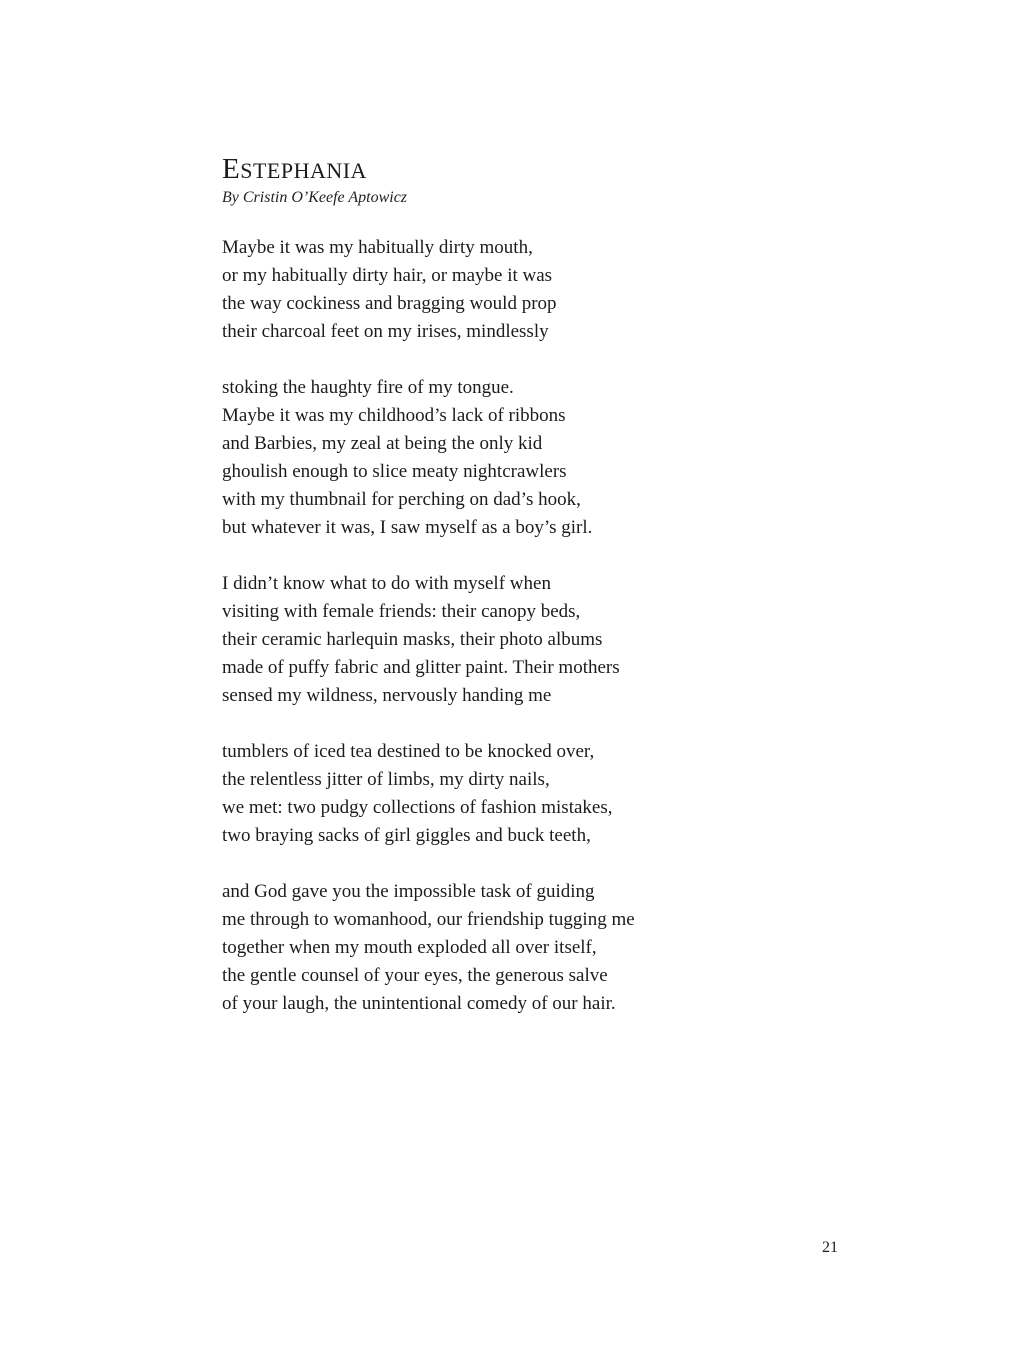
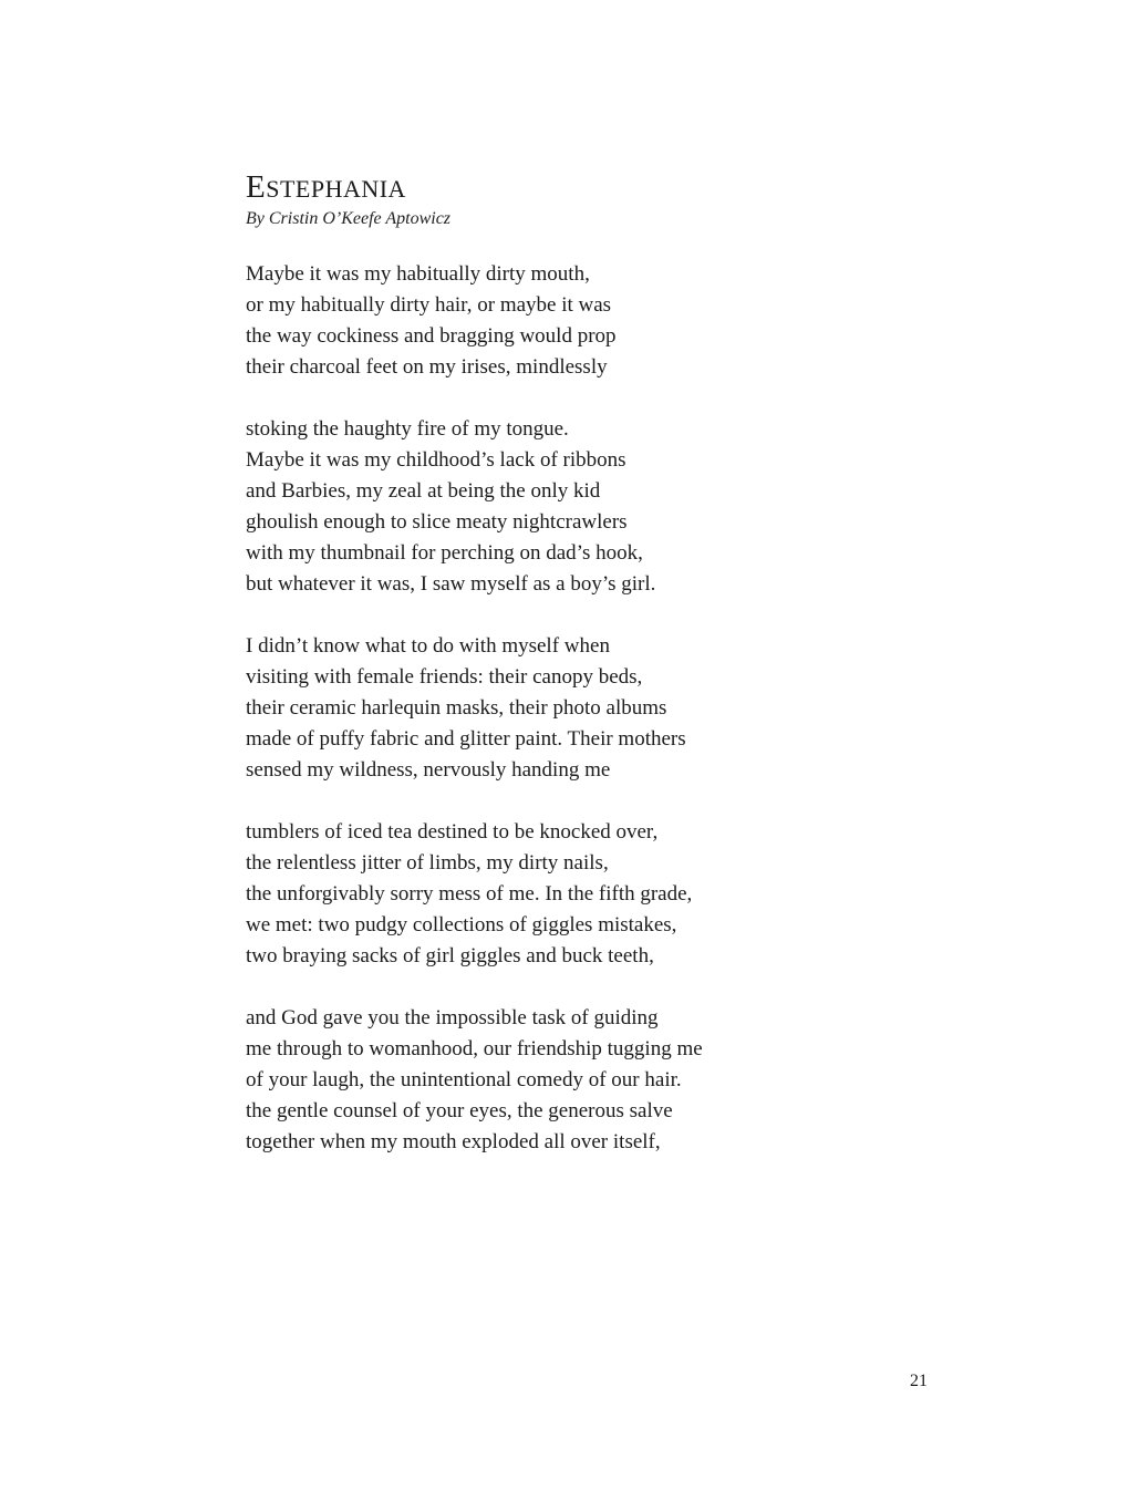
  ESTEPHANIA
  By Cristin O’Keefe Aptowicz
  Maybe it was my habitually dirty mouth,
  or my habitually dirty hair, or maybe it was
  the way cockiness and bragging would prop
  their charcoal feet on my irises, mindlessly
  stoking the haughty fire of my tongue.
  Maybe it was my childhood’s lack of ribbons
  and Barbies, my zeal at being the only kid
  ghoulish enough to slice meaty nightcrawlers
  with my thumbnail for perching on dad’s hook,
  but whatever it was, I saw myself as a boy’s girl.
  I didn’t know what to do with myself when
  visiting with female friends: their canopy beds,
  their ceramic harlequin masks, their photo albums
  made of puffy fabric and glitter paint. Their mothers
  sensed my wildness, nervously handing me
  tumblers of iced tea destined to be knocked over,
  the relentless jitter of limbs, my dirty nails,
+ the unforgivably sorry mess of me. In the fifth grade,
- we met: two pudgy collections of fashion mistakes,
+ we met: two pudgy collections of giggles mistakes,
  two braying sacks of girl giggles and buck teeth,
  and God gave you the impossible task of guiding
  me through to womanhood, our friendship tugging me
- together when my mouth exploded all over itself,
+ of your laugh, the unintentional comedy of our hair.
  the gentle counsel of your eyes, the generous salve
- of your laugh, the unintentional comedy of our hair.
+ together when my mouth exploded all over itself,
  21
